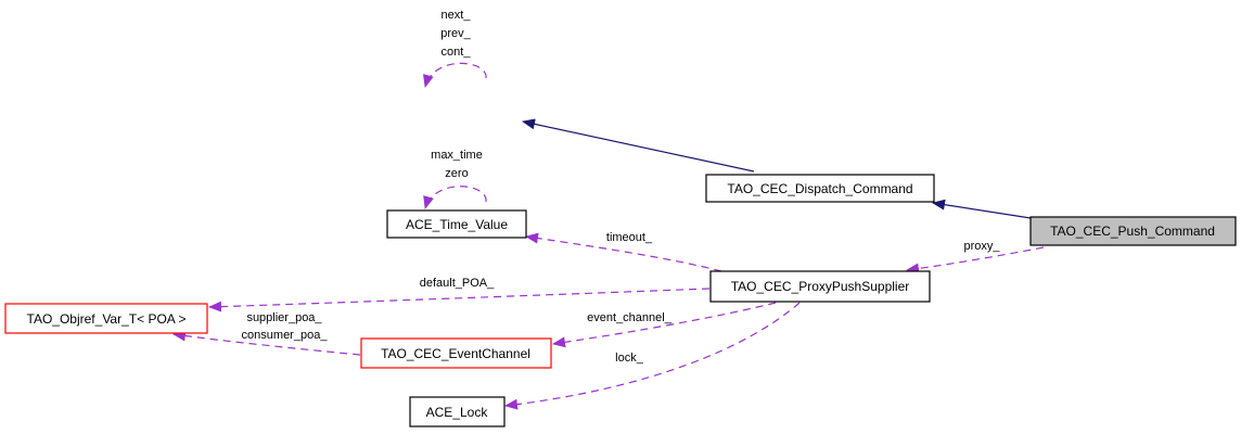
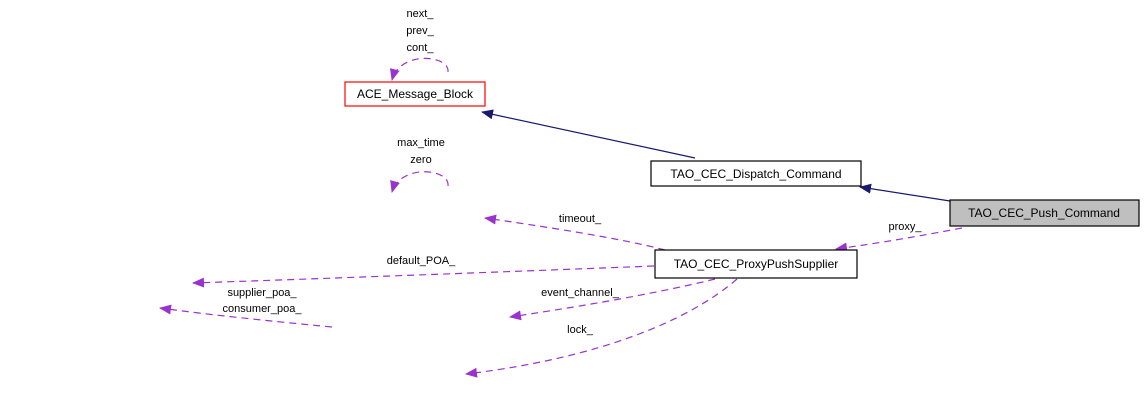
  next_
  prev_
  cont_
  max_time
  zero
  timeout_
  proxy_
  default_POA_
  supplier_poa_
  consumer_poa_
  event_channel_
  lock_
+ ACE_Message_Block
  TAO_CEC_Dispatch_Command
- ACE_Time_Value
  TAO_CEC_Push_Command
  TAO_CEC_ProxyPushSupplier
- TAO_Objref_Var_T< POA >
- TAO_CEC_EventChannel
- ACE_Lock
